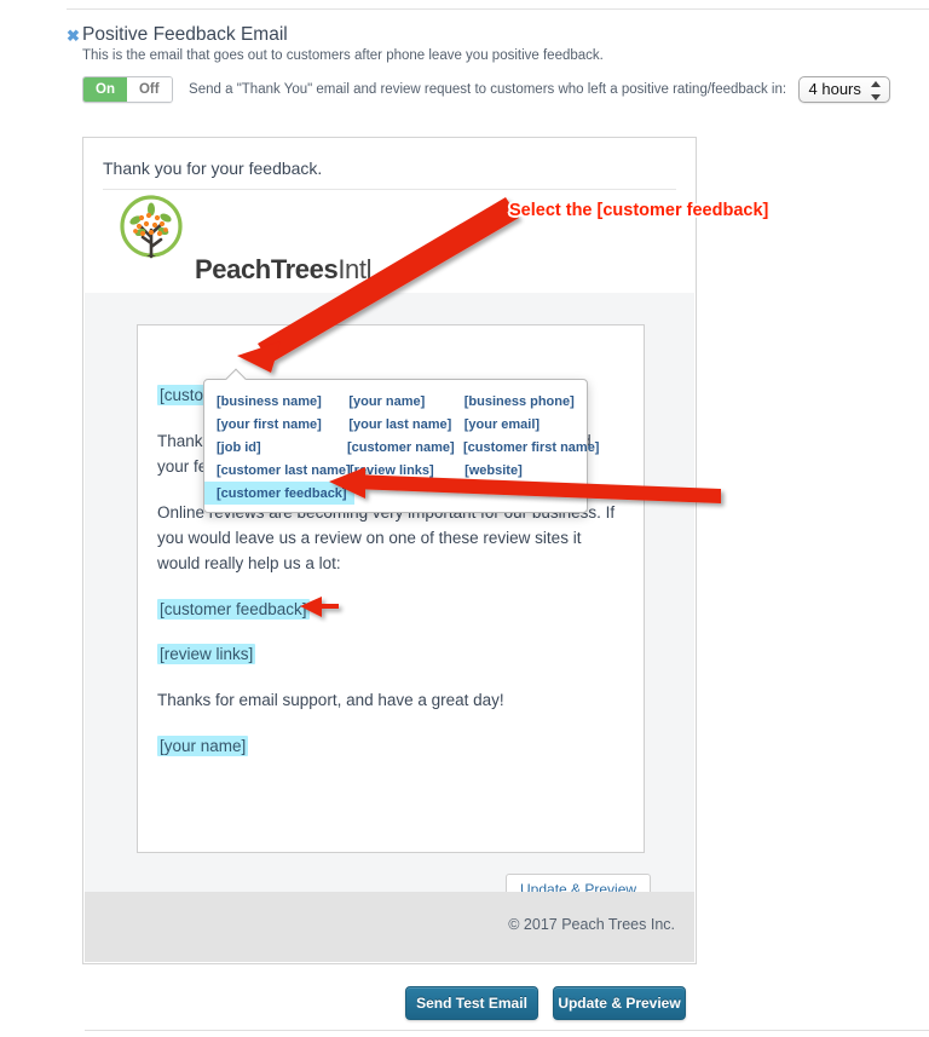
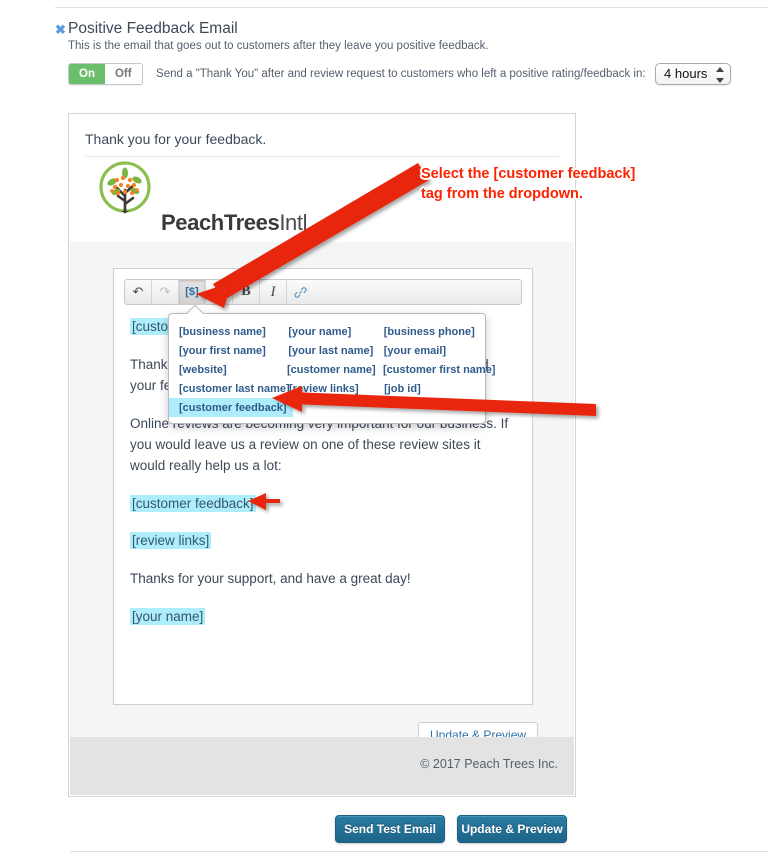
  ✖
  Positive Feedback Email
- This is the email that goes out to customers after phone leave you positive feedback.
+ This is the email that goes out to customers after they leave you positive feedback.
- On Off Send a "Thank You" email and review request to customers who left a positive rating/feedback in: 4 hours
+ On Off Send a "Thank You" after and review request to customers who left a positive rating/feedback in: 4 hours
  Thank you for your feedback.
  PeachTreesIntl.
+ ↶
+ ↷
+ [$]
+ B
+ I
  [customer feedback]
  [review links]
- Thanks for email support, and have a great day!
+ Thanks for your support, and have a great day!
  [your name]
  Update & Preview
  © 2017 Peach Trees Inc.
  [business name]
  [your name]
  [business phone]
  [your first name]
  [your last name]
  [your email]
- [job id]
+ [website]
  [customer name]
  [customer first name]
  [customer last name]
  [rview links]
- [website]
+ [job id]
  [customer feedback]
  Select the [customer feedback]
+ tag from the dropdown.
  Send Test Email
  Update & Preview
